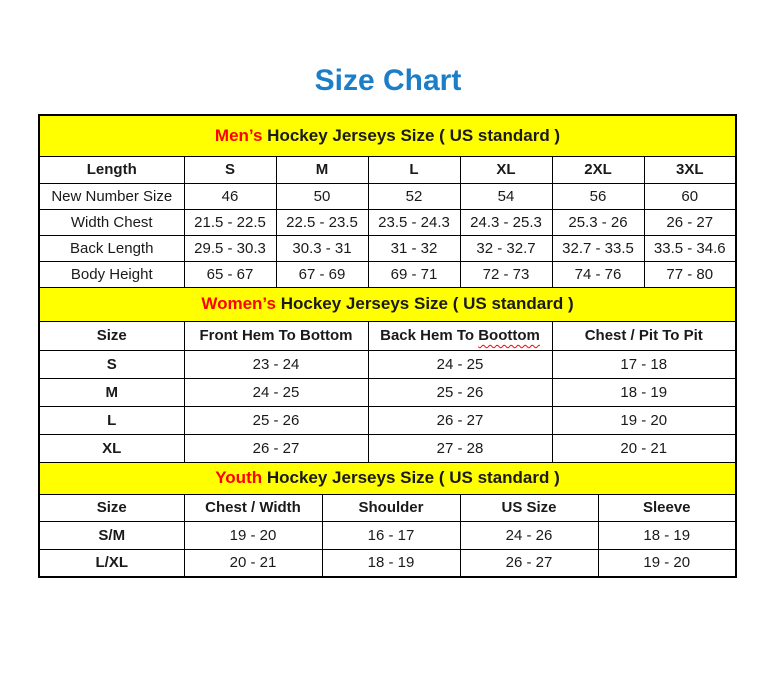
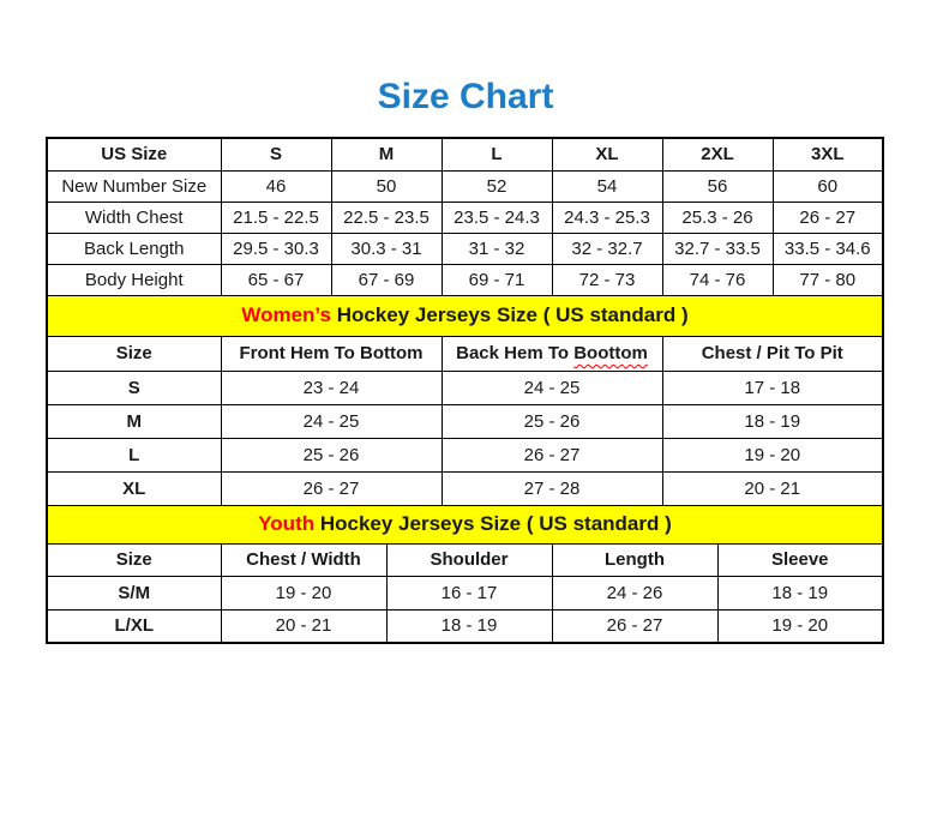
  Size Chart
- Men’s Hockey Jerseys Size ( US standard )
- Length	S	M	L	XL	2XL	3XL
+ US Size	S	M	L	XL	2XL	3XL
  New Number Size	46	50	52	54	56	60
  Width Chest	21.5 - 22.5	22.5 - 23.5	23.5 - 24.3	24.3 - 25.3	25.3 - 26	26 - 27
  Back Length	29.5 - 30.3	30.3 - 31	31 - 32	32 - 32.7	32.7 - 33.5	33.5 - 34.6
  Body Height	65 - 67	67 - 69	69 - 71	72 - 73	74 - 76	77 - 80
  Women’s Hockey Jerseys Size ( US standard )
  Size	Front Hem To Bottom	Back Hem To Boottom	Chest / Pit To Pit
  S	23 - 24	24 - 25	17 - 18
  M	24 - 25	25 - 26	18 - 19
  L	25 - 26	26 - 27	19 - 20
  XL	26 - 27	27 - 28	20 - 21
  Youth Hockey Jerseys Size ( US standard )
- Size	Chest / Width	Shoulder	US Size	Sleeve
+ Size	Chest / Width	Shoulder	Length	Sleeve
  S/M	19 - 20	16 - 17	24 - 26	18 - 19
  L/XL	20 - 21	18 - 19	26 - 27	19 - 20
